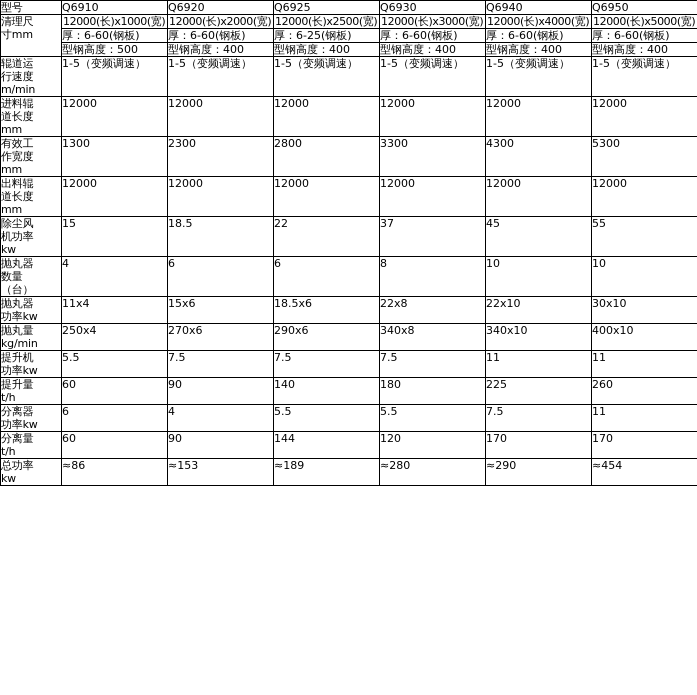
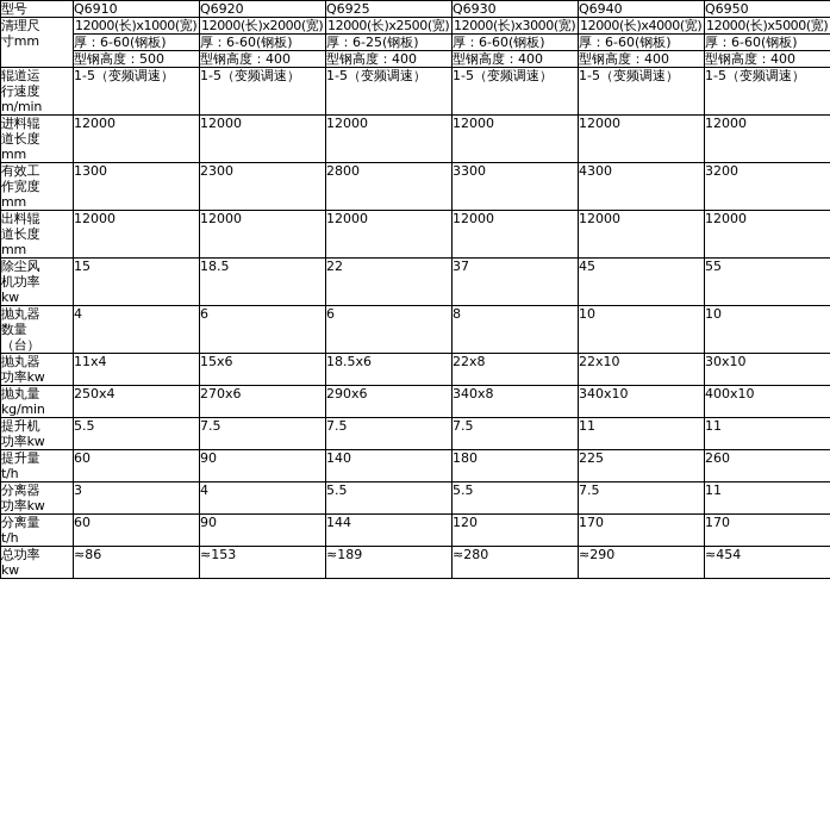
  型号	Q6910	Q6920	Q6925	Q6930	Q6940	Q6950
  清理尺 寸mm	12000(长)x1000(宽)	12000(长)x2000(宽)	12000(长)x2500(宽)	12000(长)x3000(宽)	12000(长)x4000(宽)	12000(长)x5000(宽)
  厚：6-60(钢板)	厚：6-60(钢板)	厚：6-25(钢板)	厚：6-60(钢板)	厚：6-60(钢板)	厚：6-60(钢板)
  型钢高度：500	型钢高度：400	型钢高度：400	型钢高度：400	型钢高度：400	型钢高度：400
  辊道运 行速度 m/min	1-5（变频调速）	1-5（变频调速）	1-5（变频调速）	1-5（变频调速）	1-5（变频调速）	1-5（变频调速）
  进料辊 道长度 mm	12000	12000	12000	12000	12000	12000
- 有效工 作宽度 mm	1300	2300	2800	3300	4300	5300
+ 有效工 作宽度 mm	1300	2300	2800	3300	4300	3200
  出料辊 道长度 mm	12000	12000	12000	12000	12000	12000
  除尘风 机功率 kw	15	18.5	22	37	45	55
  抛丸器 数量 （台）	4	6	6	8	10	10
  抛丸器 功率kw	11x4	15x6	18.5x6	22x8	22x10	30x10
  抛丸量 kg/min	250x4	270x6	290x6	340x8	340x10	400x10
  提升机 功率kw	5.5	7.5	7.5	7.5	11	11
  提升量 t/h	60	90	140	180	225	260
- 分离器 功率kw	6	4	5.5	5.5	7.5	11
+ 分离器 功率kw	3	4	5.5	5.5	7.5	11
  分离量 t/h	60	90	144	120	170	170
  总功率 kw	≈86	≈153	≈189	≈280	≈290	≈454
